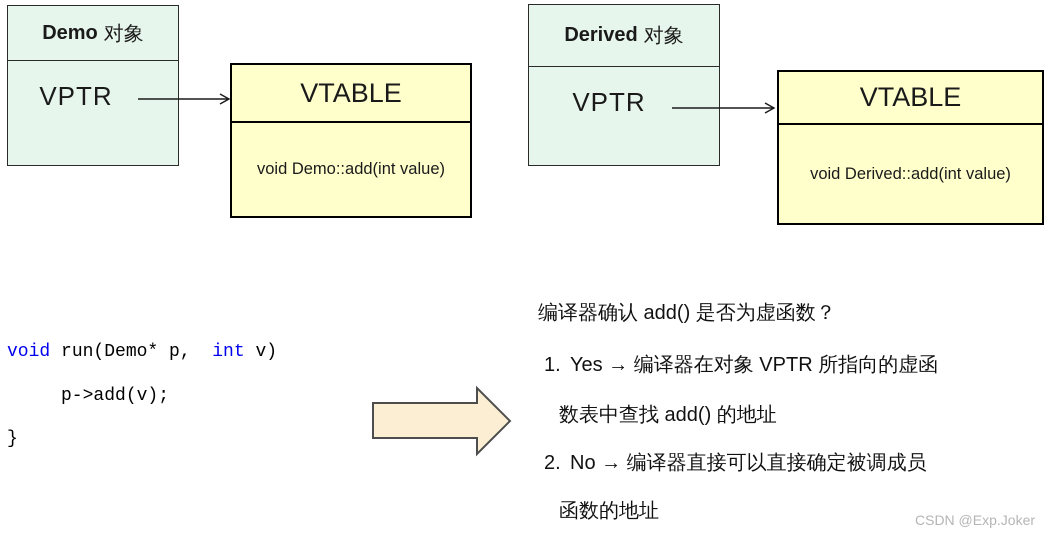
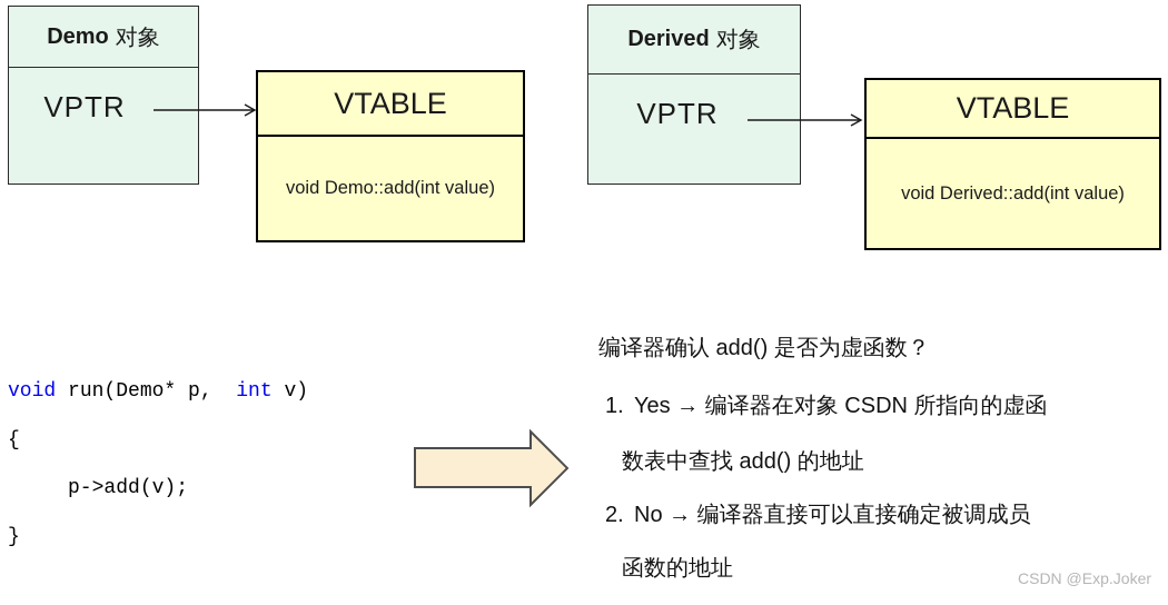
  Demo
  对象
  VPTR
  VTABLE
  void Demo::add(int value)
  Derived
  对象
  VPTR
  VTABLE
  void Derived::add(int value)
  void run(Demo* p, int v)
+ {
  p->add(v);
  }
  编译器确认 add() 是否为虚函数？
  1.
- Yes → 编译器在对象 VPTR 所指向的虚函
+ Yes → 编译器在对象 CSDN 所指向的虚函
  数表中查找 add() 的地址
  2.
  No → 编译器直接可以直接确定被调成员
  函数的地址
  CSDN @Exp.Joker
